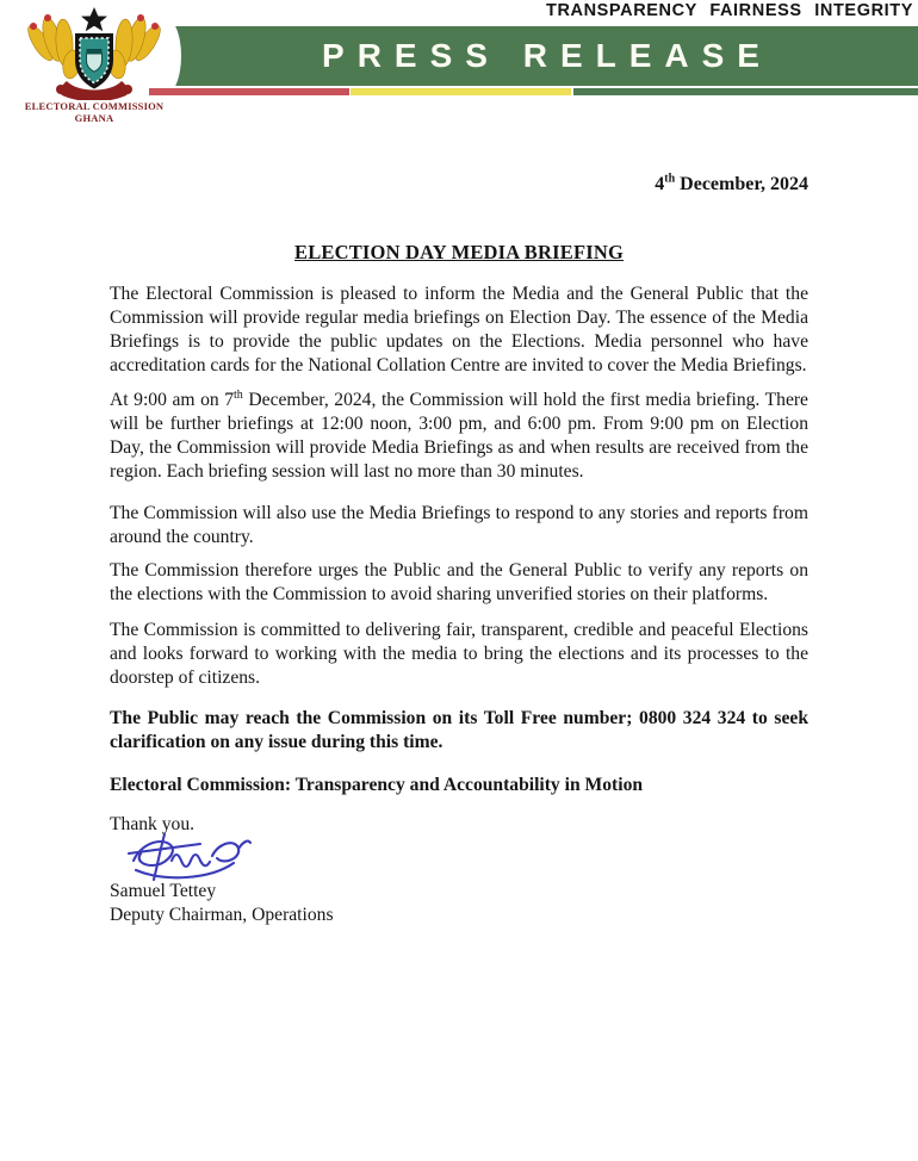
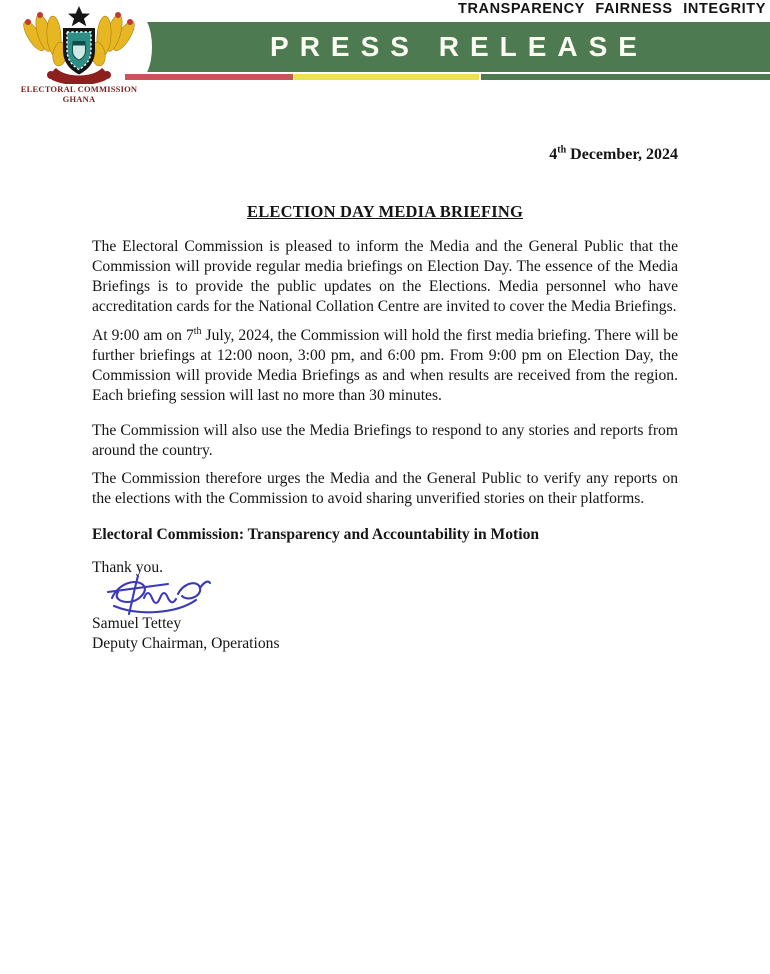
  TRANSPARENCY FAIRNESS INTEGRITY
  PRESS RELEASE
  ELECTORAL COMMISSION
  GHANA
  4th December, 2024
  ELECTION DAY MEDIA BRIEFING
  The Electoral Commission is pleased to inform the Media and the General Public that the Commission will provide regular media briefings on Election Day. The essence of the Media Briefings is to provide the public updates on the Elections. Media personnel who have accreditation cards for the National Collation Centre are invited to cover the Media Briefings.
- At 9:00 am on 7th December, 2024, the Commission will hold the first media briefing. There will be further briefings at 12:00 noon, 3:00 pm, and 6:00 pm. From 9:00 pm on Election Day, the Commission will provide Media Briefings as and when results are received from the region. Each briefing session will last no more than 30 minutes.
+ At 9:00 am on 7th July, 2024, the Commission will hold the first media briefing. There will be further briefings at 12:00 noon, 3:00 pm, and 6:00 pm. From 9:00 pm on Election Day, the Commission will provide Media Briefings as and when results are received from the region. Each briefing session will last no more than 30 minutes.
  The Commission will also use the Media Briefings to respond to any stories and reports from around the country.
- The Commission therefore urges the Public and the General Public to verify any reports on the elections with the Commission to avoid sharing unverified stories on their platforms.
+ The Commission therefore urges the Media and the General Public to verify any reports on the elections with the Commission to avoid sharing unverified stories on their platforms.
- The Commission is committed to delivering fair, transparent, credible and peaceful Elections and looks forward to working with the media to bring the elections and its processes to the doorstep of citizens.
- The Public may reach the Commission on its Toll Free number; 0800 324 324 to seek clarification on any issue during this time.
  Electoral Commission: Transparency and Accountability in Motion
  Thank you.
  Samuel Tettey
  Deputy Chairman, Operations
